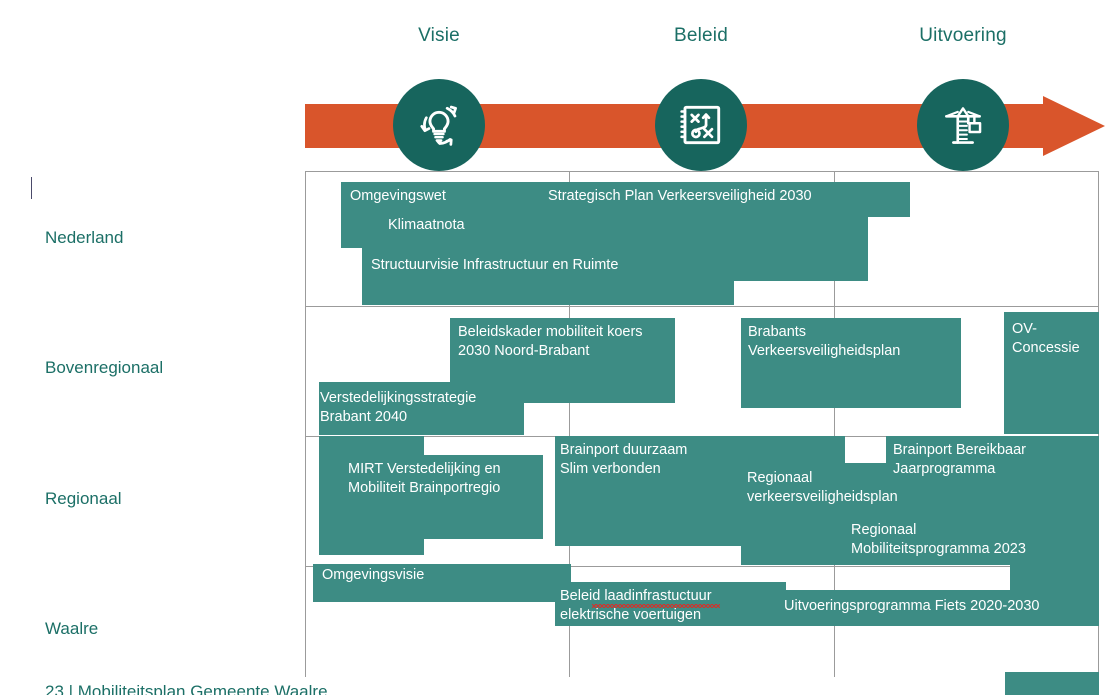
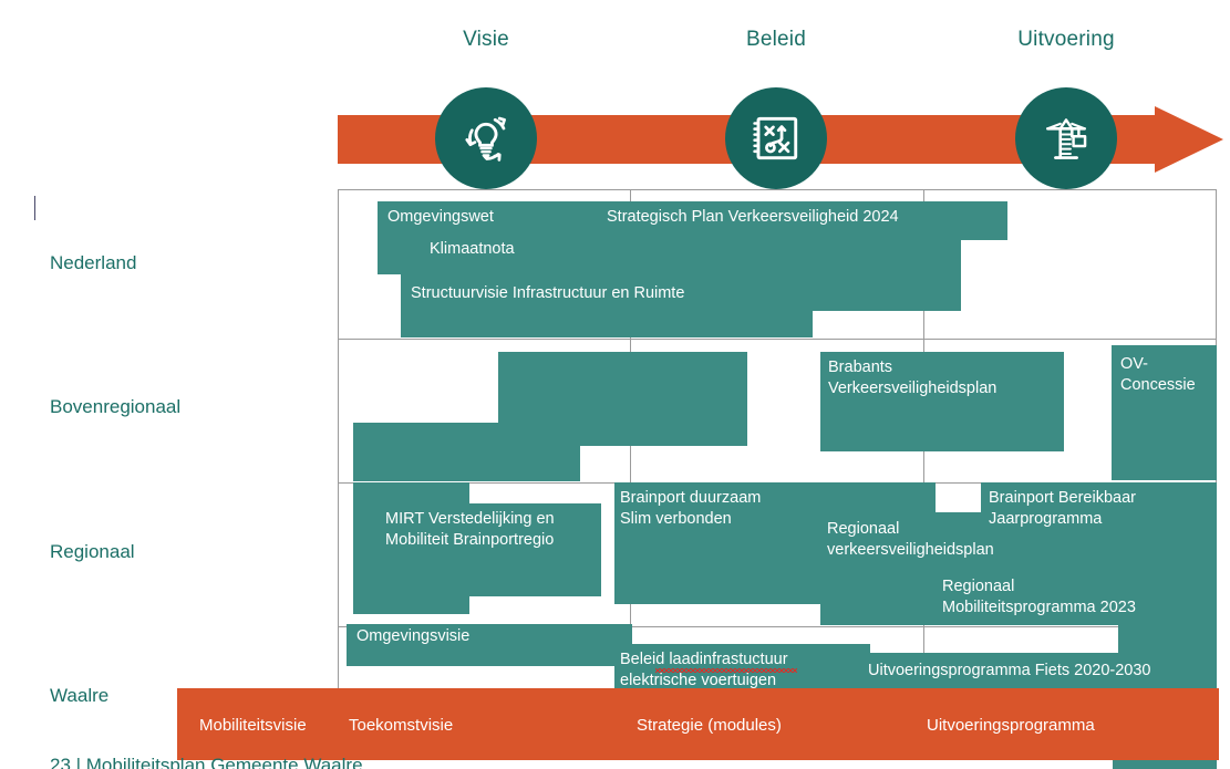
  Visie
  Beleid
  Uitvoering
  Nederland
  Bovenregionaal
  Regionaal
  Waalre
  Omgevingswet
- Strategisch Plan Verkeersveiligheid 2030
+ Strategisch Plan Verkeersveiligheid 2024
  Klimaatnota
  Structuurvisie Infrastructuur en Ruimte
- Beleidskader mobiliteit koers
- 2030 Noord-Brabant
  Brabants
  Verkeersveiligheidsplan
  OV-
  Concessie
- Verstedelijkingsstrategie
- Brabant 2040
  MIRT Verstedelijking en
  Mobiliteit Brainportregio
  Brainport duurzaam
  Slim verbonden
  Brainport Bereikbaar
  Jaarprogramma
  Regionaal
  verkeersveiligheidsplan
  Regionaal
  Mobiliteitsprogramma 2023
  Omgevingsvisie
  Beleid laadinfrastuctuur
  elektrische voertuigen
  Uitvoeringsprogramma Fiets 2020-2030
+ Mobiliteitsvisie
+ Toekomstvisie
+ Strategie (modules)
+ Uitvoeringsprogramma
  23 | Mobiliteitsplan Gemeente Waalre
